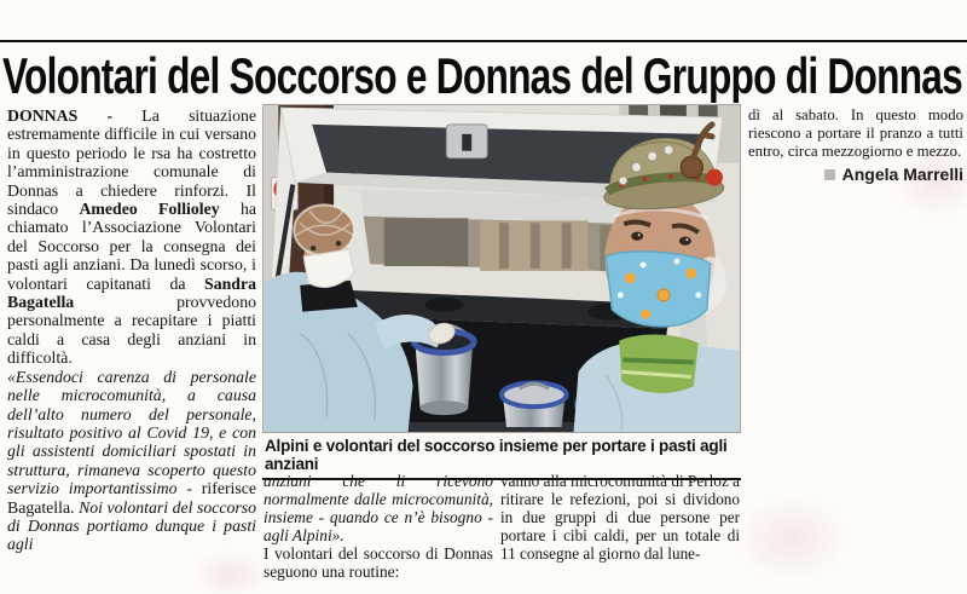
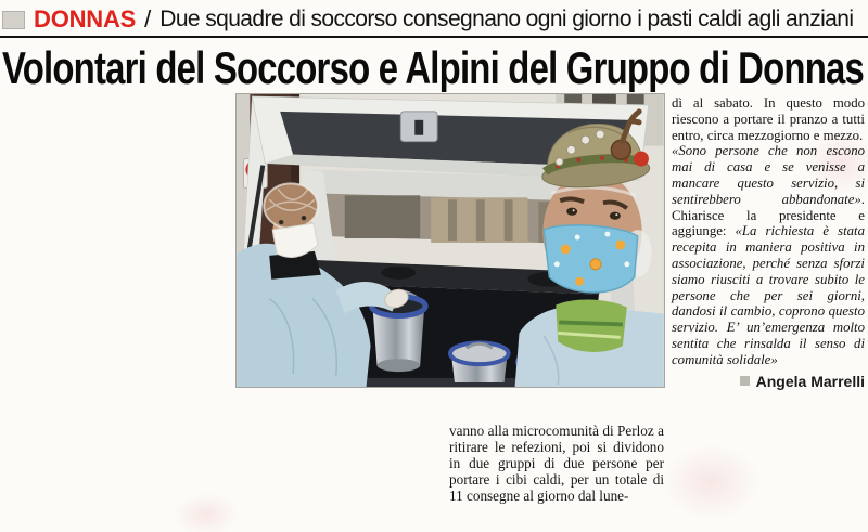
+ DONNAS
+ /
+ Due squadre di soccorso consegnano ogni giorno i pasti caldi agli anziani
- Volontari del Soccorso e Donnas del Gruppo di Donnas
+ Volontari del Soccorso e Alpini del Gruppo di Donnas
- DONNAS - La situazione estremamente difficile in cui versano in questo periodo le rsa ha costretto l’amministrazione comunale di Donnas a chiedere rinforzi. Il sindaco Amedeo Follioley ha chiamato l’Associazione Volontari del Soccorso per la consegna dei pasti agli anziani. Da lunedì scorso, i volontari capitanati da Sandra Bagatella provvedono personalmente a recapitare i piatti caldi a casa degli anziani in difficoltà.
- «Essendoci carenza di personale nelle microcomunità, a causa dell’alto numero del personale, risultato positivo al Covid 19, e con gli assistenti domiciliari spostati in struttura, rimaneva scoperto questo servizio importantissimo - riferisce Bagatella. Noi volontari del soccorso di Donnas portiamo dunque i pasti agli
- Alpini e volontari del soccorso insieme per portare i pasti agli anziani
- anziani che li ricevono normalmente dalle microcomunità, insieme - quando ce n’è bisogno - agli Alpini».
- I volontari del soccorso di Donnas seguono una routine:
  vanno alla microcomunità di Perloz a ritirare le refezioni, poi si dividono in due gruppi di due persone per portare i cibi caldi, per un totale di 11 consegne al giorno dal lune-
  dì al sabato. In questo modo riescono a portare il pranzo a tutti entro, circa mezzogiorno e mezzo.
+ «Sono persone che non escono mai di casa e se venisse a mancare questo servizio, si sentirebbero abbandonate». Chiarisce la presidente e aggiunge: «La richiesta è stata recepita in maniera positiva in associazione, perché senza sforzi siamo riusciti a trovare subito le persone che per sei giorni, dandosi il cambio, coprono questo servizio. E’ un’emergenza molto sentita che rinsalda il senso di comunità solidale»
  Angela Marrelli
